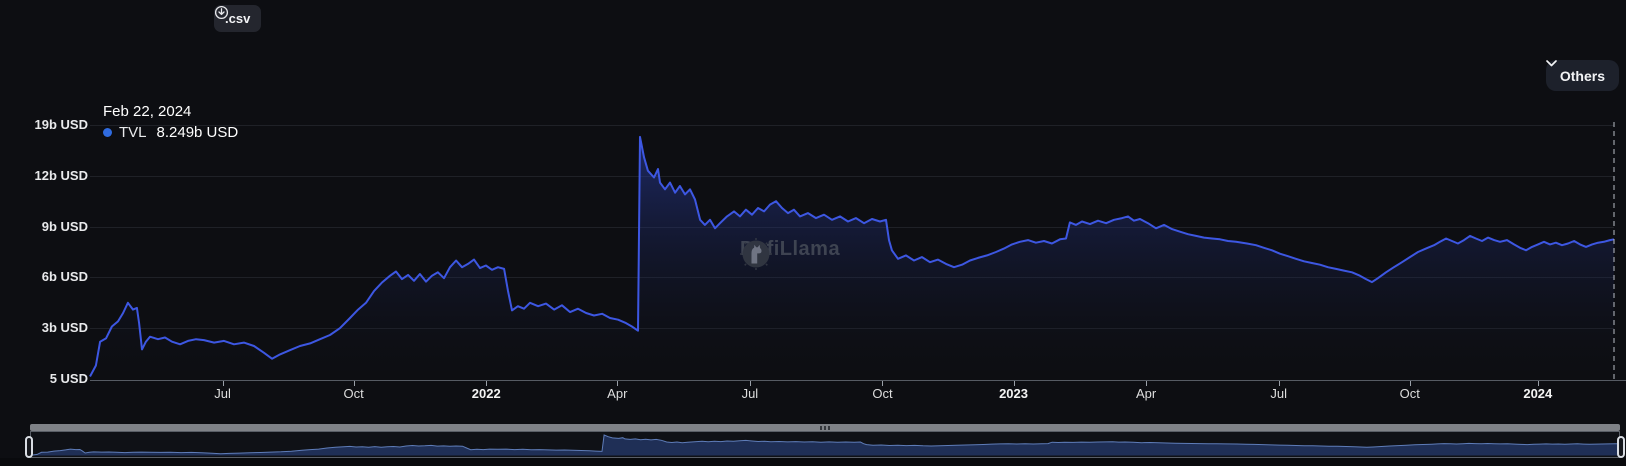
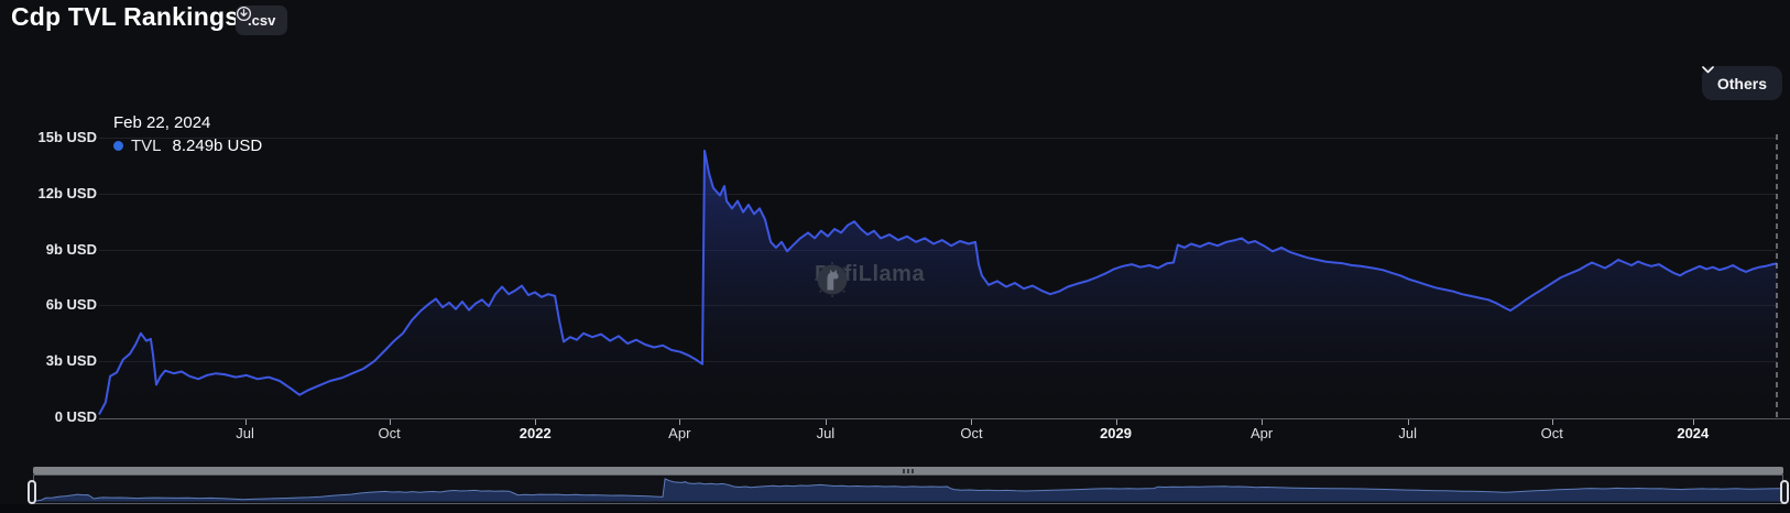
+ Cdp TVL Rankings
  .csv
  Others
- 5 USD
+ 0 USD
  3b USD
  6b USD
  9b USD
  12b USD
- 19b USD
+ 15b USD
  Jul
  Oct
  2022
  Apr
  Jul
  Oct
- 2023
+ 2029
  Apr
  Jul
  Oct
  2024
  DefiLlama
  Feb 22, 2024
  TVL
  8.249b USD
